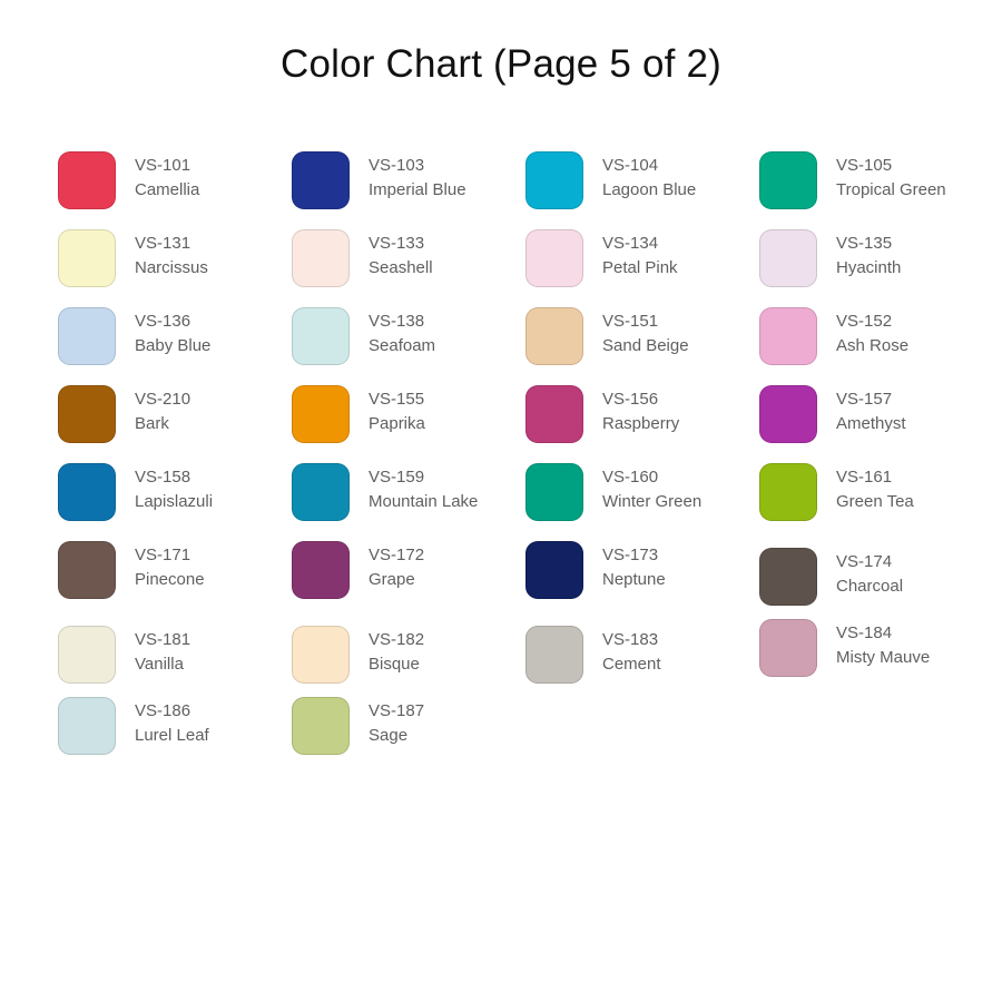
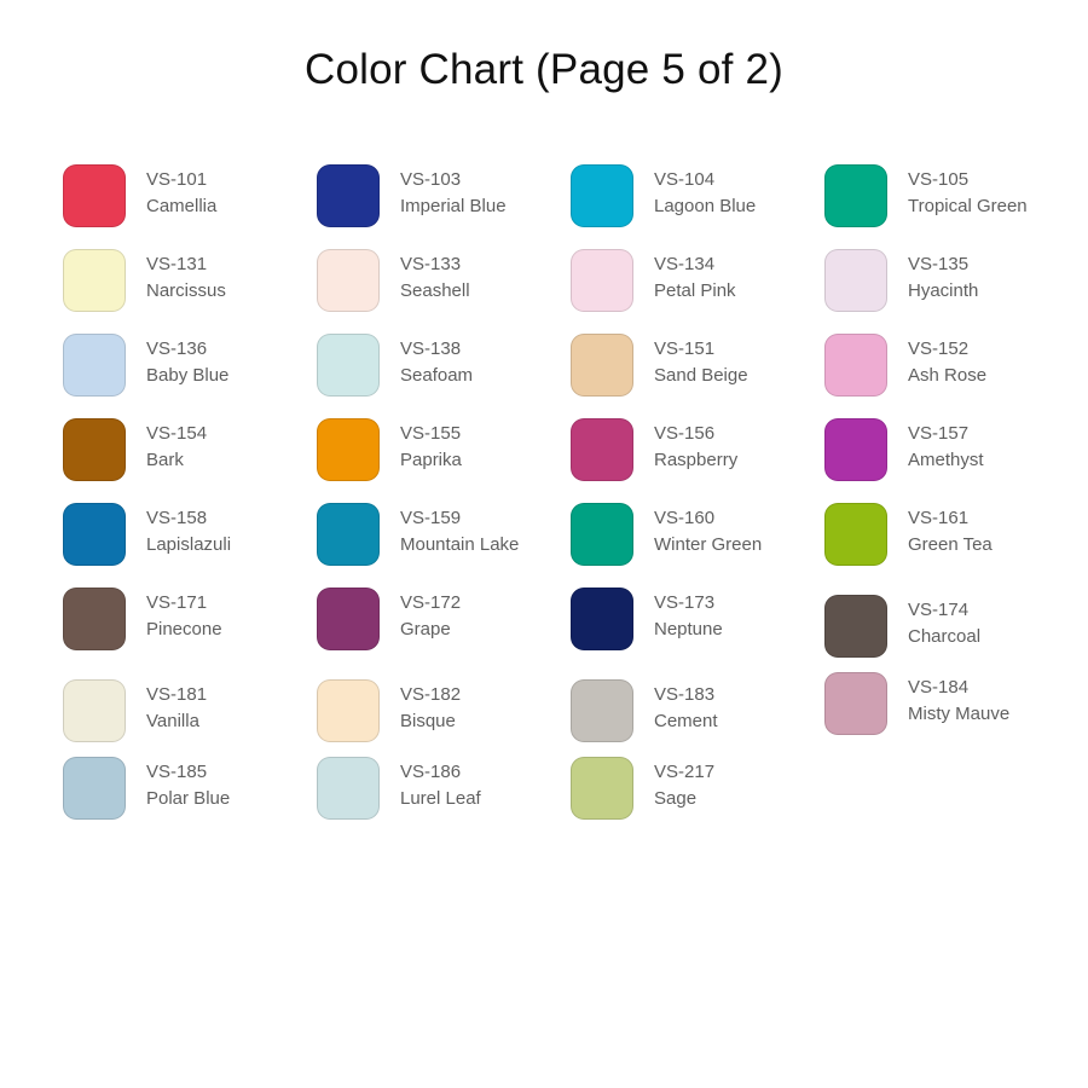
  Color Chart (Page 5 of 2)
  VS-101
  Camellia
  VS-103
  Imperial Blue
  VS-104
  Lagoon Blue
  VS-105
  Tropical Green
  VS-131
  Narcissus
  VS-133
  Seashell
  VS-134
  Petal Pink
  VS-135
  Hyacinth
  VS-136
  Baby Blue
  VS-138
  Seafoam
  VS-151
  Sand Beige
  VS-152
  Ash Rose
- VS-210
+ VS-154
  Bark
  VS-155
  Paprika
  VS-156
  Raspberry
  VS-157
  Amethyst
  VS-158
  Lapislazuli
  VS-159
  Mountain Lake
  VS-160
  Winter Green
  VS-161
  Green Tea
  VS-171
  Pinecone
  VS-172
  Grape
  VS-173
  Neptune
  VS-174
  Charcoal
  VS-181
  Vanilla
  VS-182
  Bisque
  VS-183
  Cement
  VS-184
  Misty Mauve
+ VS-185
+ Polar Blue
  VS-186
  Lurel Leaf
- VS-187
+ VS-217
  Sage
